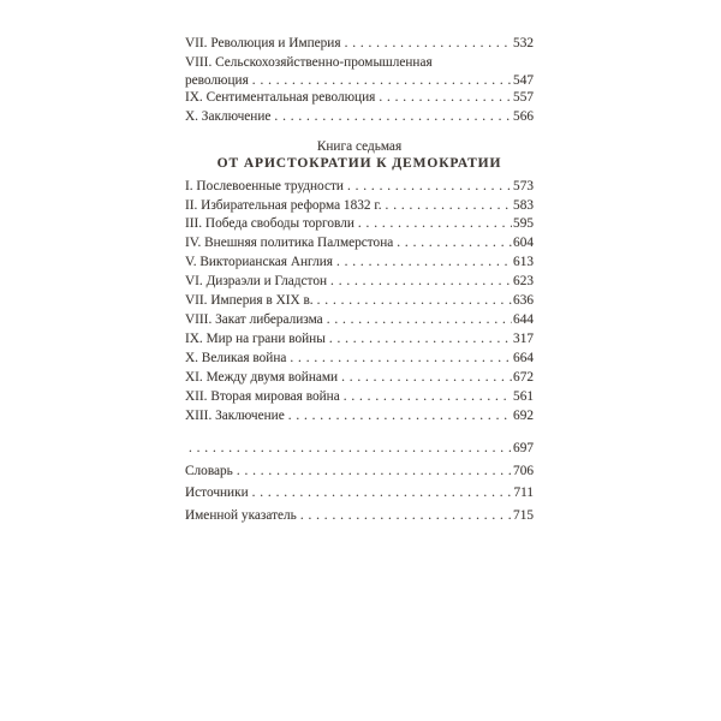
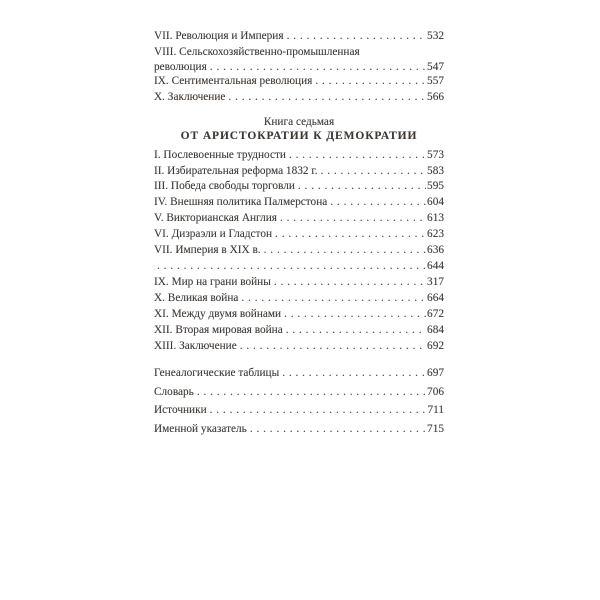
  VII. Революция и Империя
  532
  VIII. Сельскохозяйственно-промышленная
  революция
  547
  IX. Сентиментальная революция
  557
  X. Заключение
  566
  Книга седьмая
  ОТ АРИСТОКРАТИИ К ДЕМОКРАТИИ
  I. Послевоенные трудности
  573
  II. Избирательная реформа 1832 г.
  583
  III. Победа свободы торговли
  595
  IV. Внешняя политика Палмерстона
  604
  V. Викторианская Англия
  613
  VI. Дизраэли и Гладстон
  623
  VII. Империя в XIX в.
  636
- VIII. Закат либерализма
  644
  IX. Мир на грани войны
  317
  X. Великая война
  664
  XI. Между двумя войнами
  672
  XII. Вторая мировая война
- 561
+ 684
  XIII. Заключение
  692
+ Генеалогические таблицы
  697
  Словарь
  706
  Источники
  711
  Именной указатель
  715
